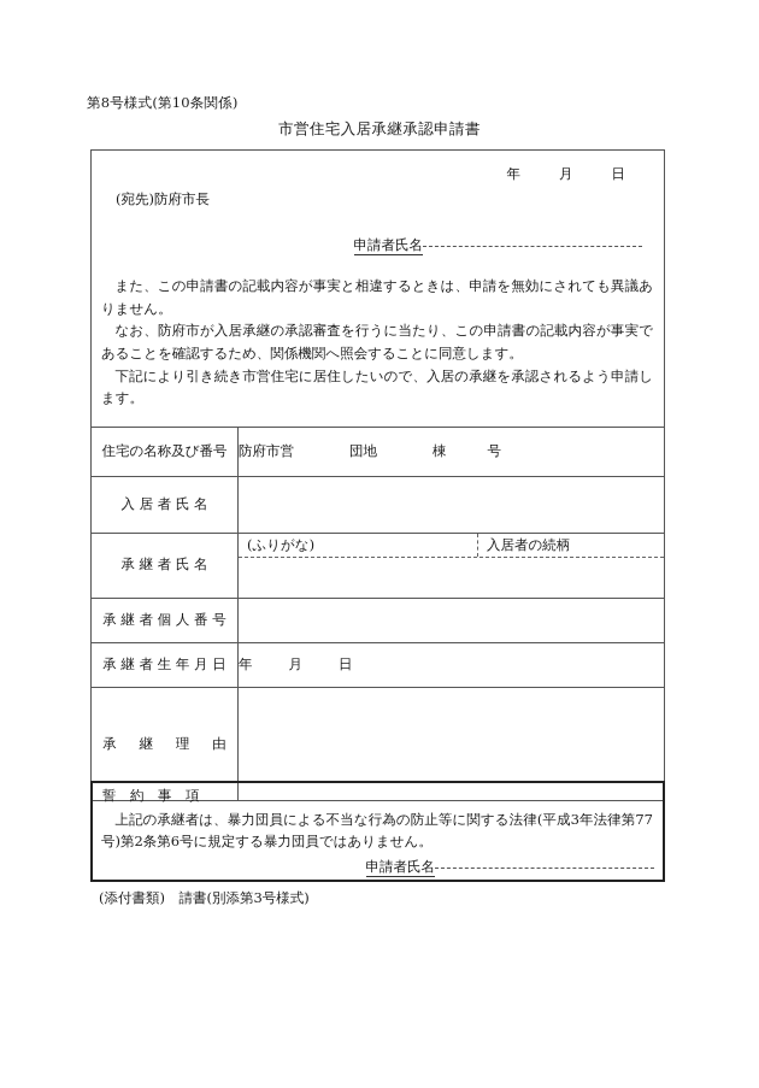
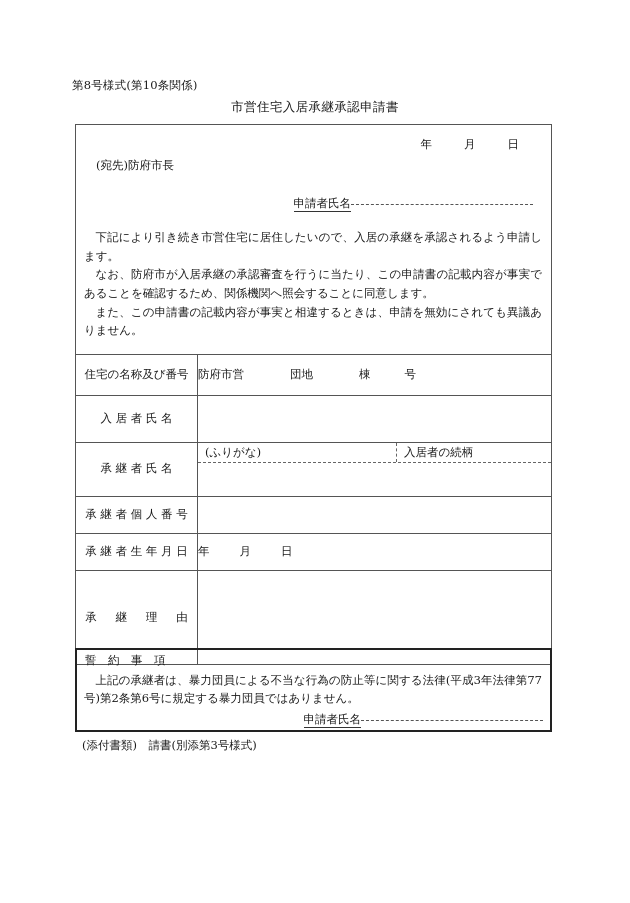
  第8号様式(第10条関係)
  市営住宅入居承継承認申請書
  年 月 日
  (宛先)防府市長
  申請者氏名
- また、この申請書の記載内容が事実と相違するときは、申請を無効にされても異議ありません。
+ 下記により引き続き市営住宅に居住したいので、入居の承継を承認されるよう申請します。
  なお、防府市が入居承継の承認審査を行うに当たり、この申請書の記載内容が事実であることを確認するため、関係機関へ照会することに同意します。
- 下記により引き続き市営住宅に居住したいので、入居の承継を承認されるよう申請します。
+ また、この申請書の記載内容が事実と相違するときは、申請を無効にされても異議ありません。
  住宅の名称及び番号	防府市営 団地 棟 号
  入 居 者 氏 名
  承 継 者 氏 名	(ふりがな) 入居者の続柄
  承 継 者 個 人 番 号
  承 継 者 生 年 月 日	年 月 日
  承 継 理 由
  誓 約 事 項
  上記の承継者は、暴力団員による不当な行為の防止等に関する法律(平成3年法律第77号)第2条第6号に規定する暴力団員ではありません。
  申請者氏名
  (添付書類) 請書(別添第3号様式)
